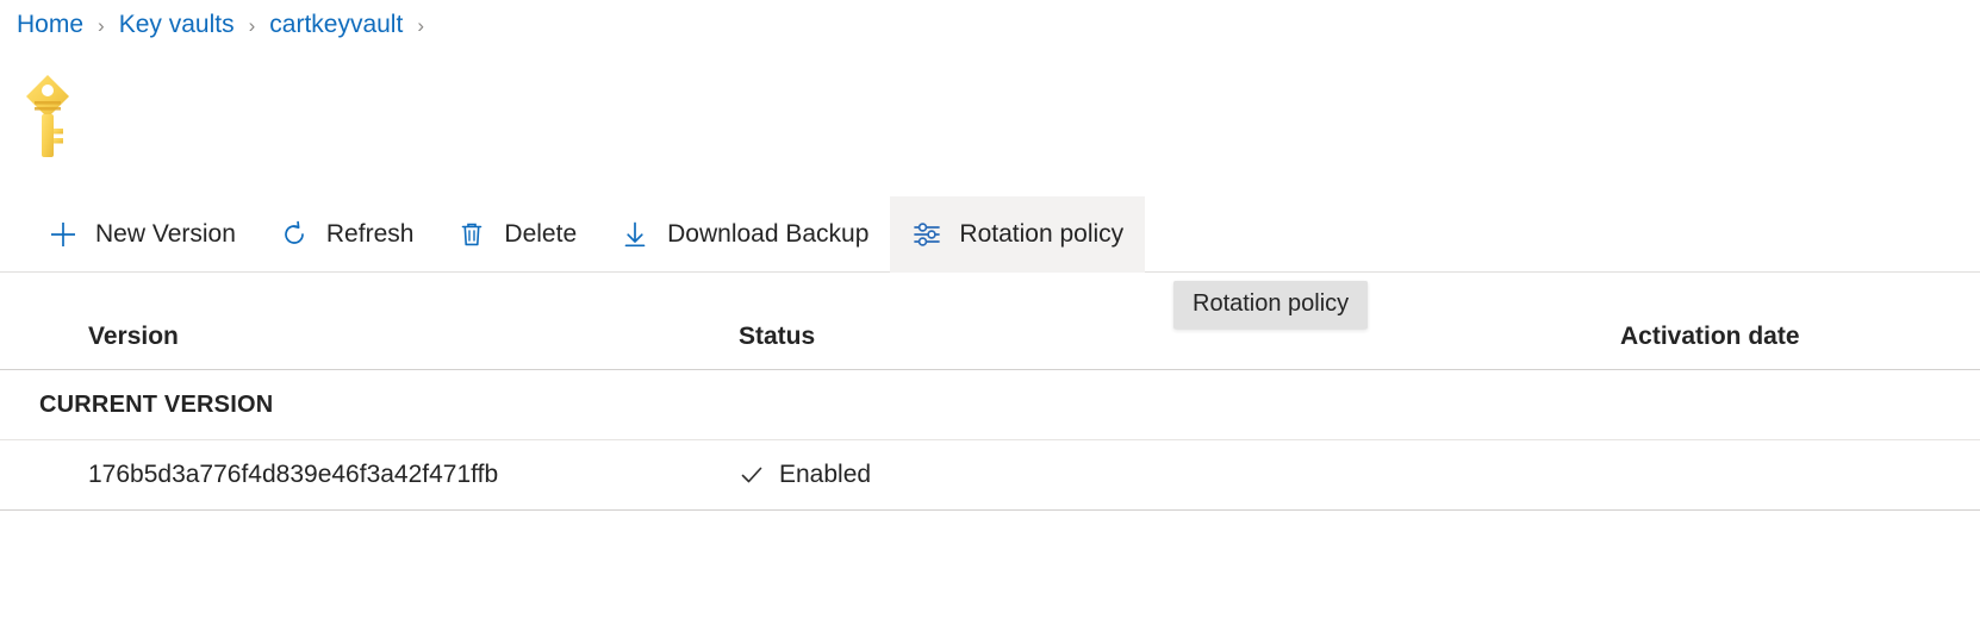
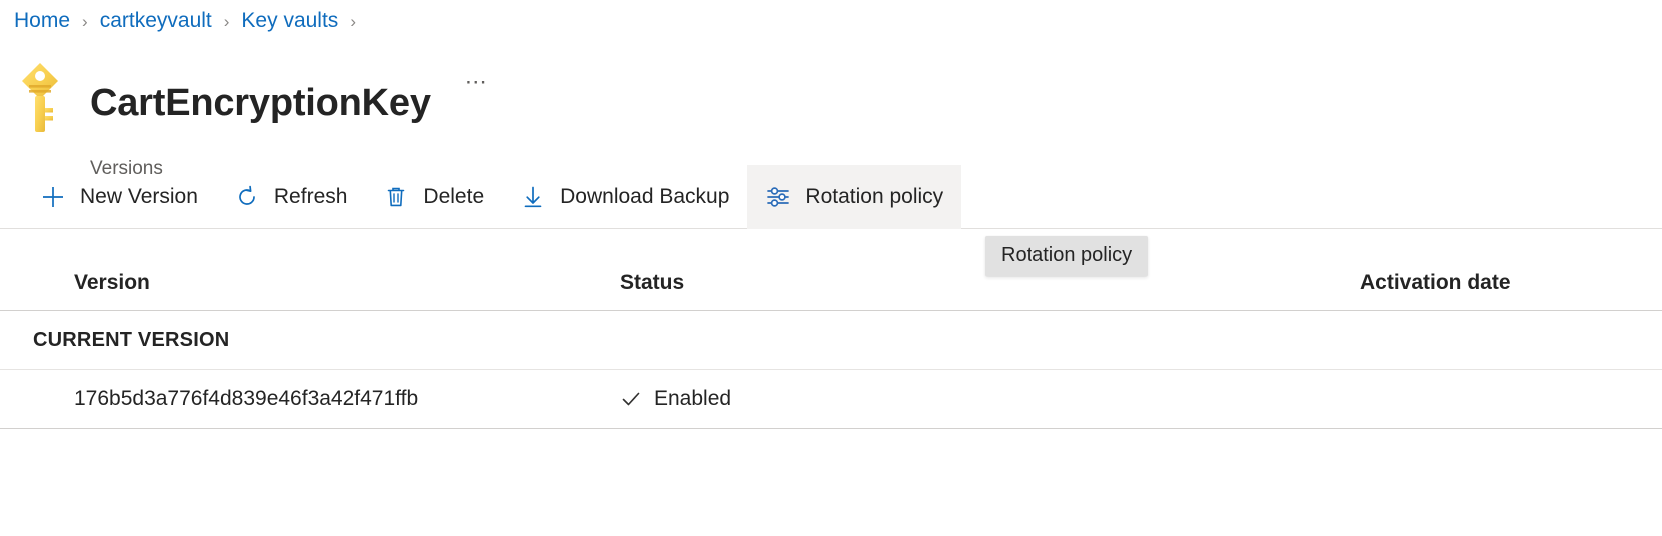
  Home
  ›
- Key vaults
+ cartkeyvault
  ›
- cartkeyvault
+ Key vaults
  ›
+ CartEncryptionKey
+ ⋯
+ Versions
  New Version
  Refresh
  Delete
  Download Backup
  Rotation policy
  Rotation policy
  Version
  Status
  Activation date
  CURRENT VERSION
  176b5d3a776f4d839e46f3a42f471ffb
  Enabled
